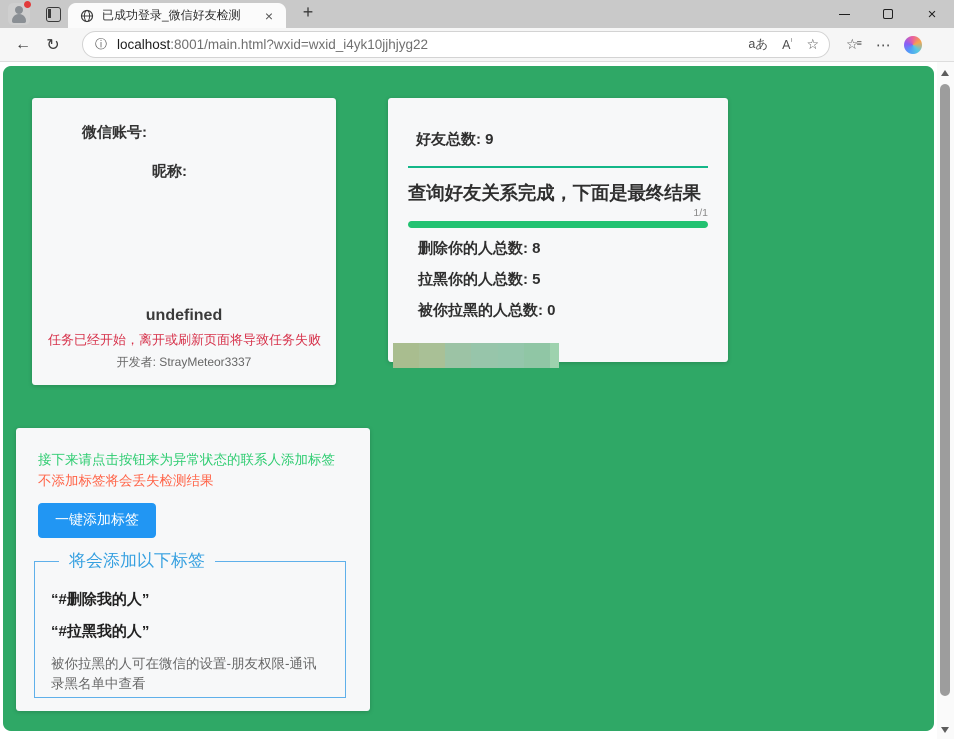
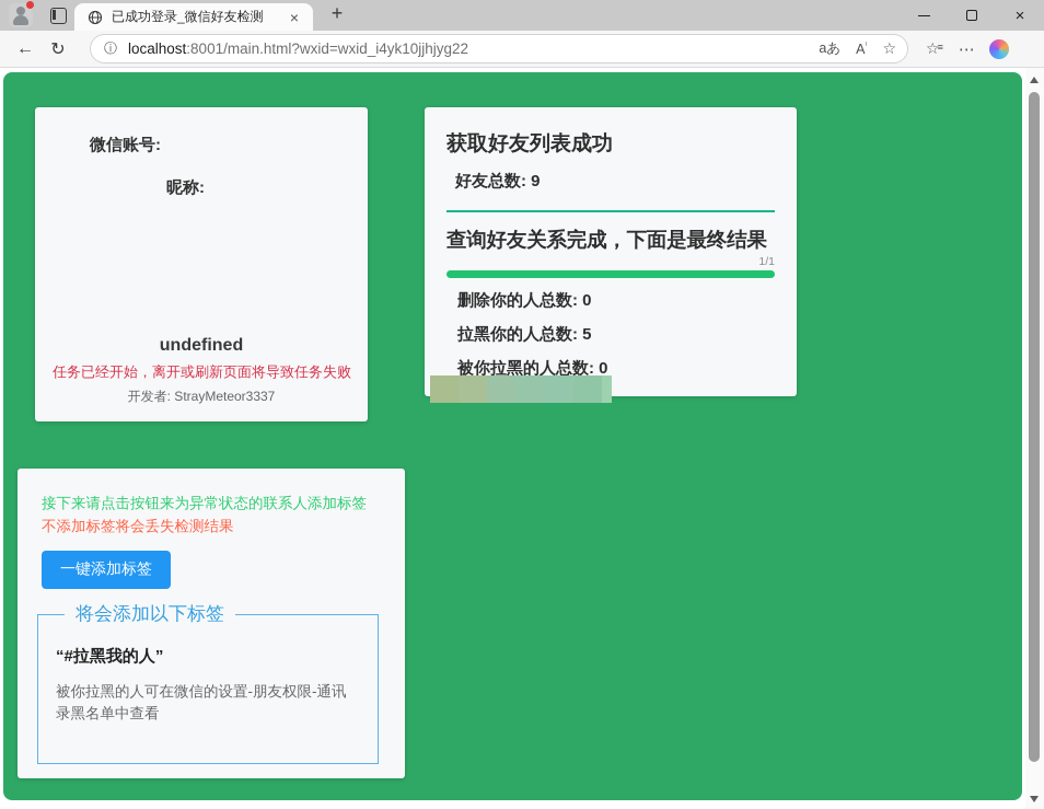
  已成功登录_微信好友检测
  ×
  +
  ×
  ←
  ↻
  ⓘ
  localhost:8001/main.html?wxid=wxid_i4yk10jjhjyg22
  aあ
  A⁾
  ☆
  ☆≡
  ⋯
  微信账号:
  昵称:
  undefined
  任务已经开始，离开或刷新页面将导致任务失败
  开发者: StrayMeteor3337
+ 获取好友列表成功
  好友总数: 9
  查询好友关系完成，下面是最终结果
  1/1
- 删除你的人总数: 8
+ 删除你的人总数: 0
  拉黑你的人总数: 5
  被你拉黑的人总数: 0
  接下来请点击按钮来为异常状态的联系人添加标签
  不添加标签将会丢失检测结果
  一键添加标签
  将会添加以下标签
- “#删除我的人”
  “#拉黑我的人”
  被你拉黑的人可在微信的设置-朋友权限-通讯录黑名单中查看
